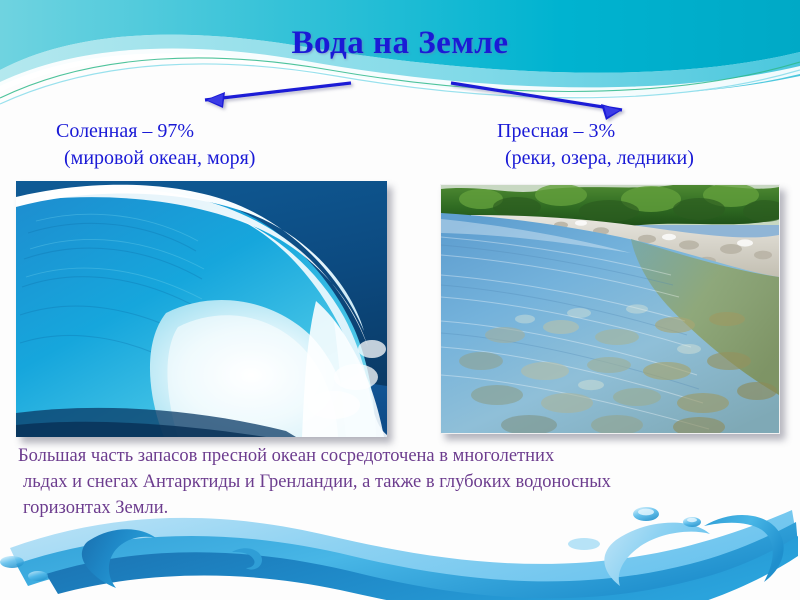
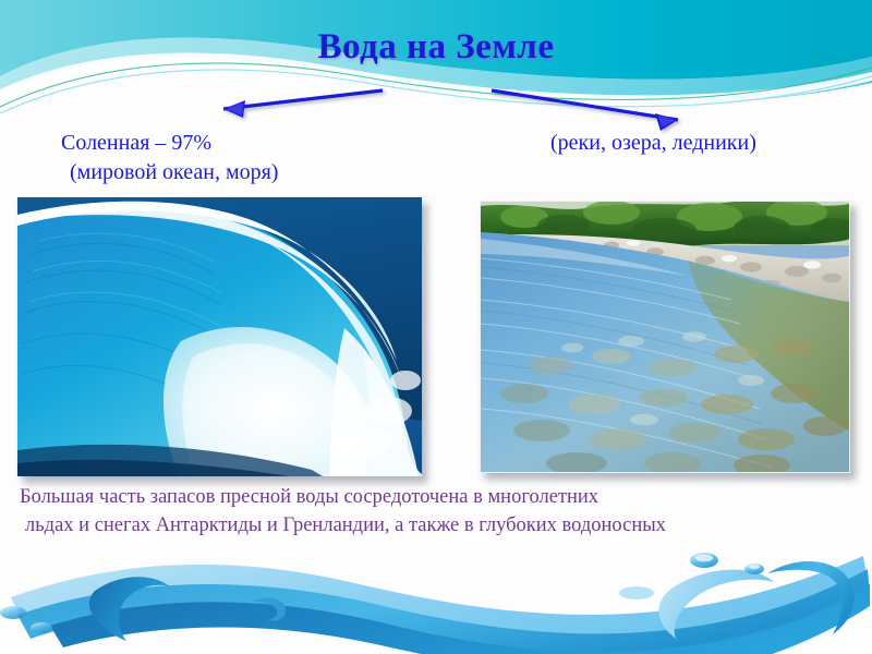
  Вода на Земле
  Соленная – 97%
  (мировой океан, моря)
- Пресная – 3%
  (реки, озера, ледники)
- Большая часть запасов пресной океан сосредоточена в многолетних
+ Большая часть запасов пресной воды сосредоточена в многолетних
  льдах и снегах Антарктиды и Гренландии, а также в глубоких водоносных
- горизонтах Земли.
